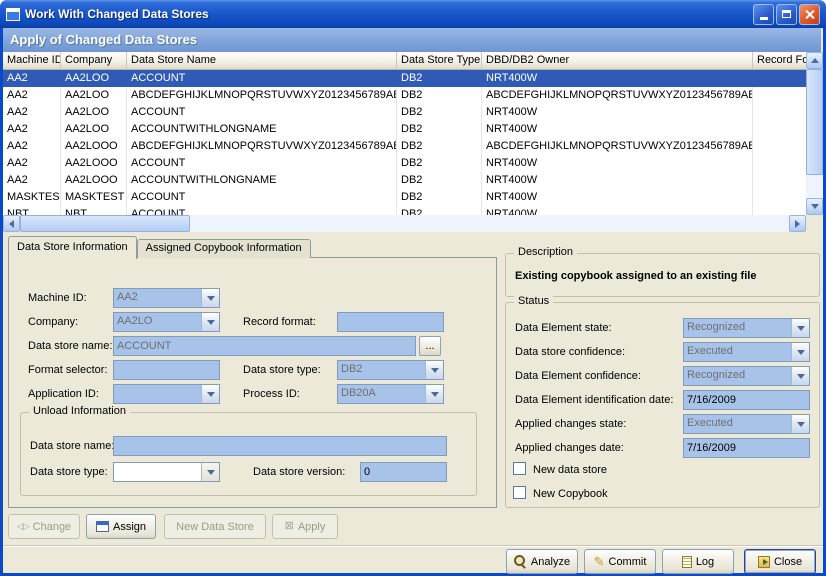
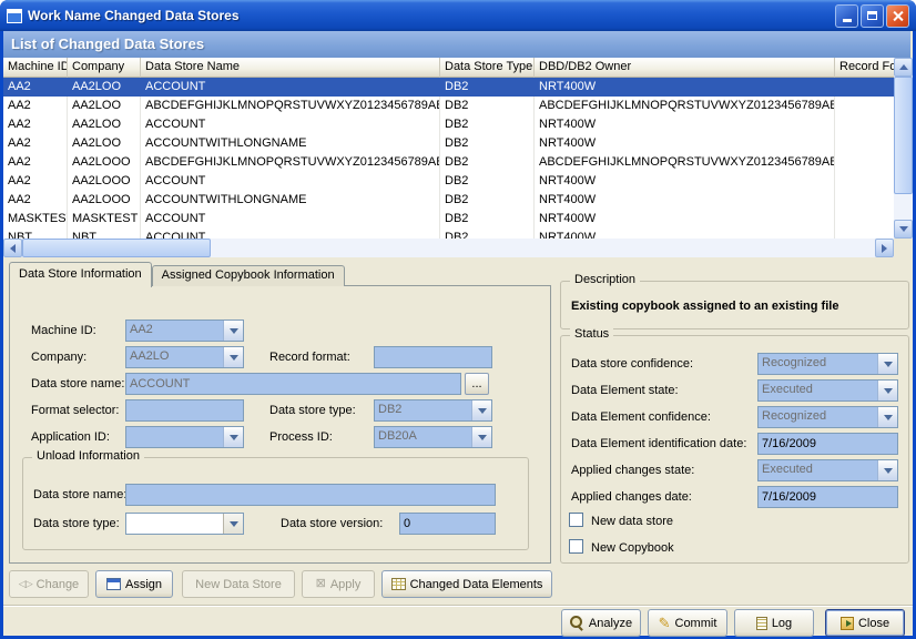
- Work With Changed Data Stores
+ Work Name Changed Data Stores
- Apply of Changed Data Stores
+ List of Changed Data Stores
  Machine ID
  Company
  Data Store Name
  Data Store Type
  DBD/DB2 Owner
  Record F
  AA2
  AA2LOO
  ACCOUNT
  DB2
  NRT400W
  AA2
  AA2LOO
  ABCDEFGHIJKLMNOPQRSTUVWXYZ0123456789AB
  DB2
  ABCDEFGHIJKLMNOPQRSTUVWXYZ0123456789AB
  AA2
  AA2LOO
  ACCOUNT
  DB2
  NRT400W
  AA2
  AA2LOO
  ACCOUNTWITHLONGNAME
  DB2
  NRT400W
  AA2
  AA2LOOO
  ABCDEFGHIJKLMNOPQRSTUVWXYZ0123456789AB
  DB2
  ABCDEFGHIJKLMNOPQRSTUVWXYZ0123456789AB
  AA2
  AA2LOOO
  ACCOUNT
  DB2
  NRT400W
  AA2
  AA2LOOO
  ACCOUNTWITHLONGNAME
  DB2
  NRT400W
  MASKTES
  MASKTEST
  ACCOUNT
  DB2
  NRT400W
  NBT
  NBT
  ACCOUNT
  DB2
  NRT400W
  Data Store Information
  Assigned Copybook Information
  Machine ID:
  AA2
  Company:
  AA2LO
  Record format:
  Data store name:
  ACCOUNT
  ...
  Format selector:
  Data store type:
  DB2
  Application ID:
  Process ID:
  DB20A
  Unload Information
  Data store name
  Data store type:
  Data store version:
  0
  Description
  Existing copybook assigned to an existing file
  Status
- Data Element state:
+ Data store confidence:
  Recognized
- Data store confidence:
+ Data Element state:
  Executed
  Data Element confidence:
  Recognized
  Data Element identification date:
  7/16/2009
  Applied changes state:
  Executed
  Applied changes date:
  7/16/2009
  New data store
  New Copybook
  ◁▷
  Change
  Assign
  New Data Store
  ⊠
  Apply
+ Changed Data Elements
  Analyze
  ✎
  Commit
  Log
  Close
